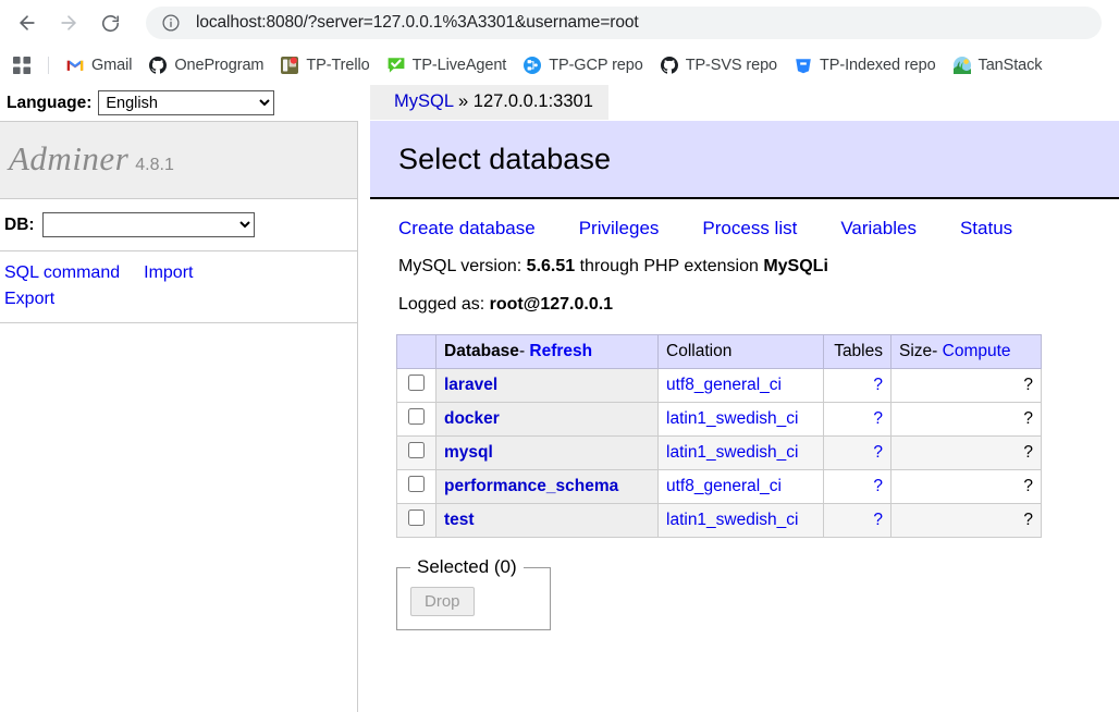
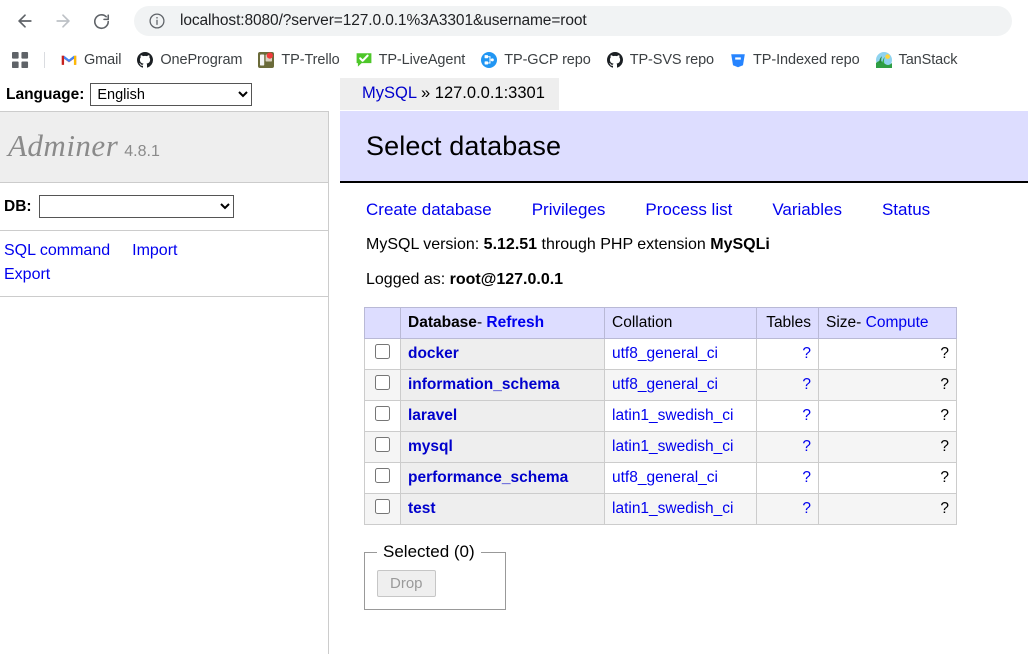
  localhost:8080/?server=127.0.0.1%3A3301&username=root
  Gmail
  OneProgram
  TP-Trello
  TP-LiveAgent
  TP-GCP repo
  TP-SVS repo
  TP-Indexed repo
  TanStack
  Language:
  English
  MySQL » 127.0.0.1:3301
  Adminer 4.8.1
  DB:
  SQL command Import
  Export
  Select database
  Create database Privileges Process list Variables Status
- MySQL version: 5.6.51 through PHP extension MySQLi
+ MySQL version: 5.12.51 through PHP extension MySQLi
  Logged as: root@127.0.0.1
  	Database- Refresh	Collation	Tables	Size- Compute
- 	laravel	utf8_general_ci	?	?
+ 	docker	utf8_general_ci	?	?
+ 	information_schema	utf8_general_ci	?	?
- 	docker	latin1_swedish_ci	?	?
+ 	laravel	latin1_swedish_ci	?	?
  	mysql	latin1_swedish_ci	?	?
  	performance_schema	utf8_general_ci	?	?
  	test	latin1_swedish_ci	?	?
  Selected (0)
  Drop
